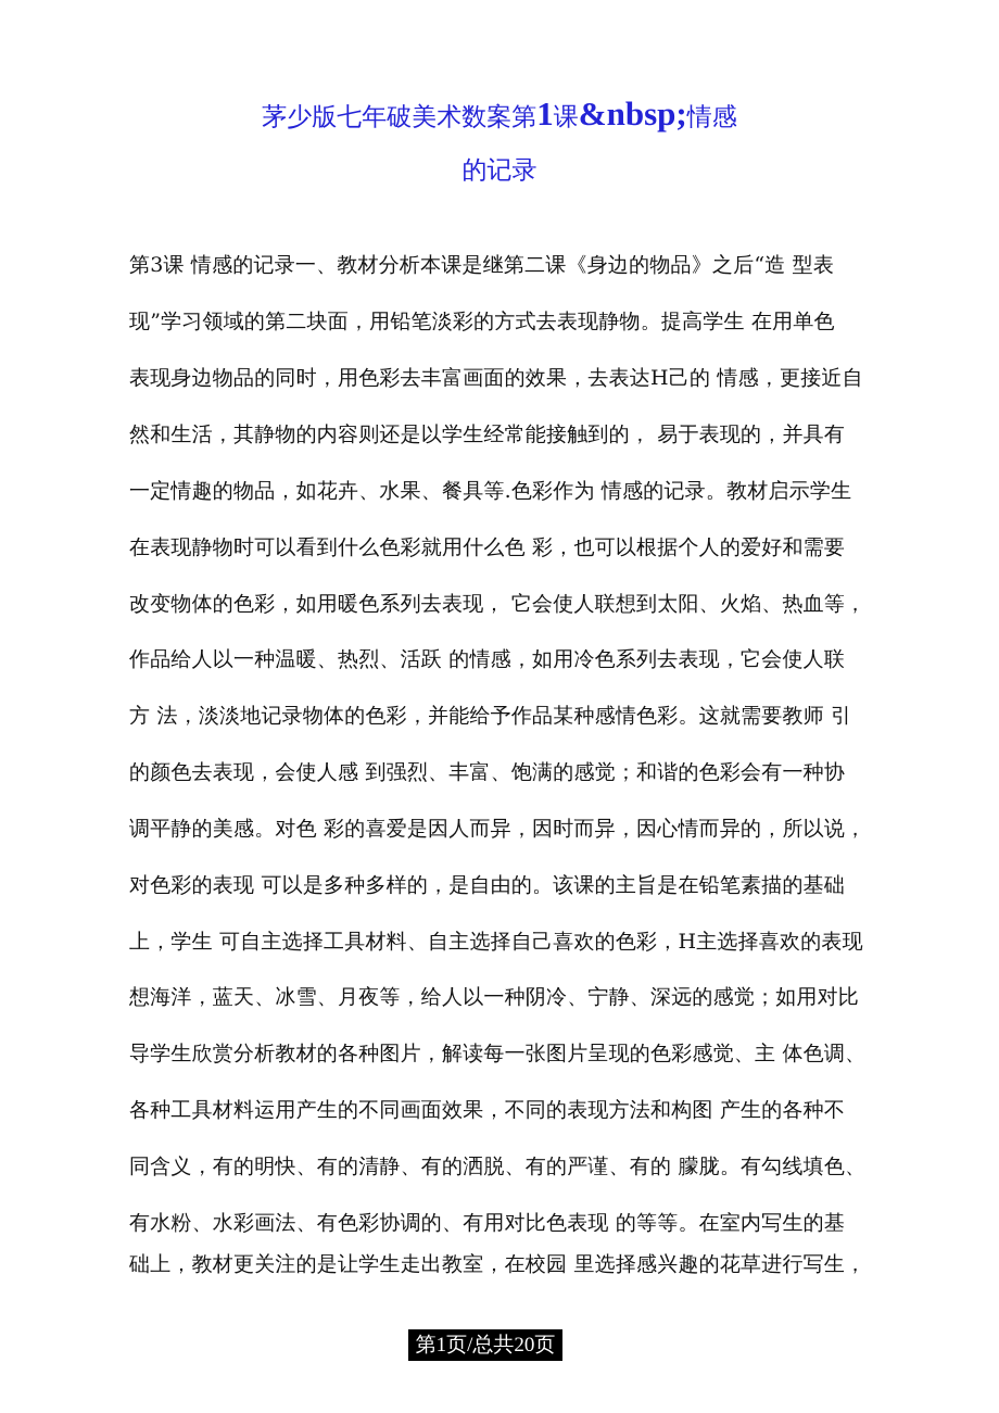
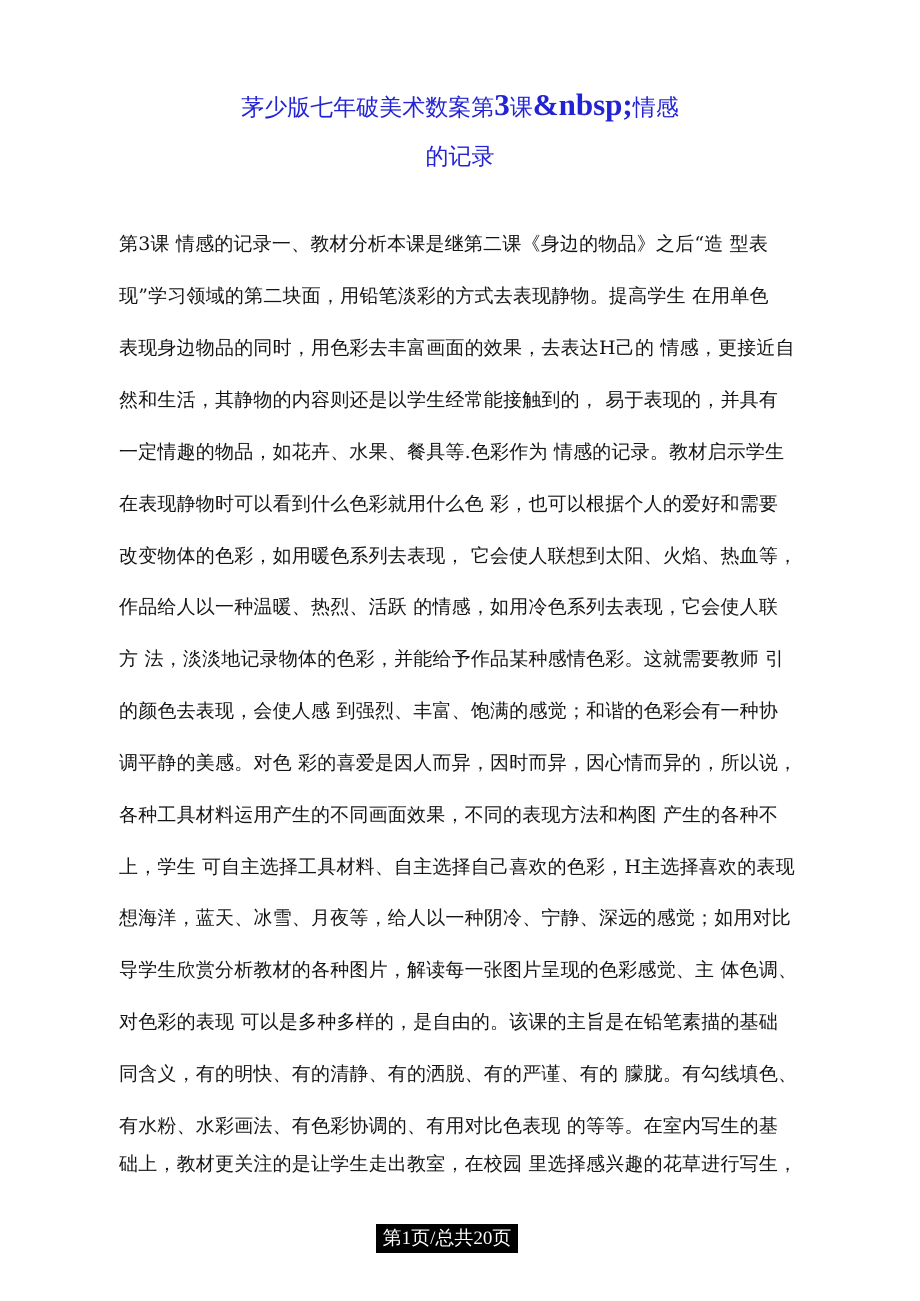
- 茅少版七年破美术数案第1课&nbsp;情感
+ 茅少版七年破美术数案第3课&nbsp;情感
  的记录
  第3课 情感的记录一、教材分析本课是继第二课《身边的物品》之后“造 型表
  现”学习领域的第二块面，用铅笔淡彩的方式去表现静物。提高学生 在用单色
  表现身边物品的同时，用色彩去丰富画面的效果，去表达H己的 情感，更接近自
  然和生活，其静物的内容则还是以学生经常能接触到的， 易于表现的，并具有
  一定情趣的物品，如花卉、水果、餐具等.色彩作为 情感的记录。教材启示学生
  在表现静物时可以看到什么色彩就用什么色 彩，也可以根据个人的爱好和需要
  改变物体的色彩，如用暖色系列去表现， 它会使人联想到太阳、火焰、热血等，
  作品给人以一种温暖、热烈、活跃 的情感，如用冷色系列去表现，它会使人联
  方 法，淡淡地记录物体的色彩，并能给予作品某种感情色彩。这就需要教师 引
  的颜色去表现，会使人感 到强烈、丰富、饱满的感觉；和谐的色彩会有一种协
  调平静的美感。对色 彩的喜爱是因人而异，因时而异，因心情而异的，所以说，
- 对色彩的表现 可以是多种多样的，是自由的。该课的主旨是在铅笔素描的基础
+ 各种工具材料运用产生的不同画面效果，不同的表现方法和构图 产生的各种不
  上，学生 可自主选择工具材料、自主选择自己喜欢的色彩，H主选择喜欢的表现
  想海洋，蓝天、冰雪、月夜等，给人以一种阴冷、宁静、深远的感觉；如用对比
  导学生欣赏分析教材的各种图片，解读每一张图片呈现的色彩感觉、主 体色调、
- 各种工具材料运用产生的不同画面效果，不同的表现方法和构图 产生的各种不
+ 对色彩的表现 可以是多种多样的，是自由的。该课的主旨是在铅笔素描的基础
  同含义，有的明快、有的清静、有的洒脱、有的严谨、有的 朦胧。有勾线填色、
  有水粉、水彩画法、有色彩协调的、有用对比色表现 的等等。在室内写生的基
  础上，教材更关注的是让学生走出教室，在校园 里选择感兴趣的花草进行写生，
  第1页/总共20页
